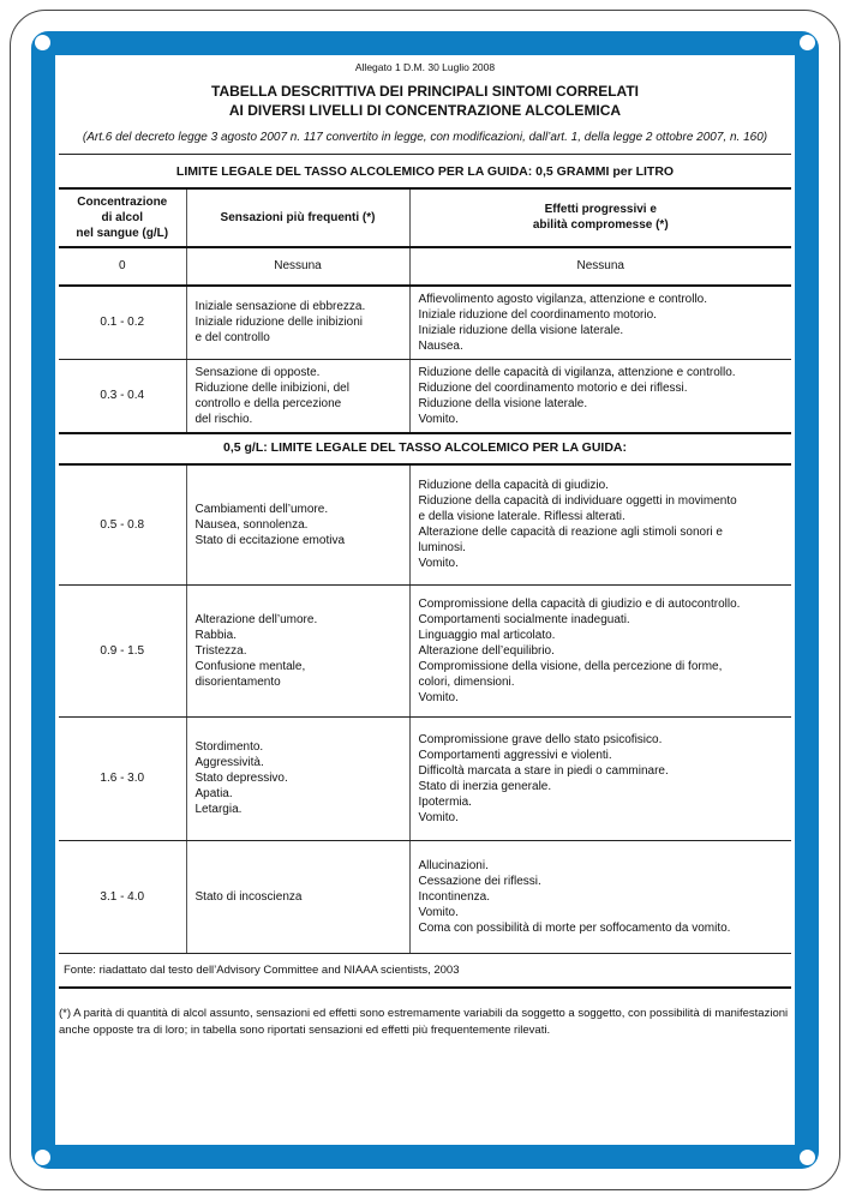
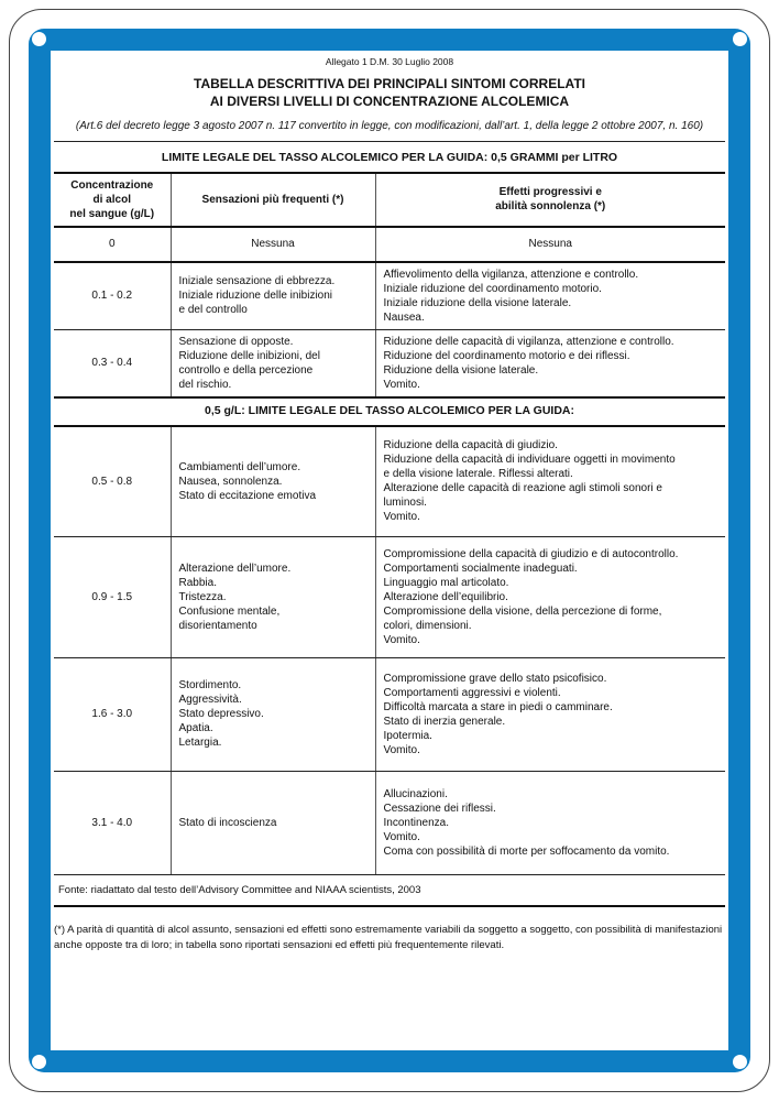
  Allegato 1 D.M. 30 Luglio 2008
  TABELLA DESCRITTIVA DEI PRINCIPALI SINTOMI CORRELATI
  AI DIVERSI LIVELLI DI CONCENTRAZIONE ALCOLEMICA
  (Art.6 del decreto legge 3 agosto 2007 n. 117 convertito in legge, con modificazioni, dall’art. 1, della legge 2 ottobre 2007, n. 160)
  LIMITE LEGALE DEL TASSO ALCOLEMICO PER LA GUIDA: 0,5 GRAMMI per LITRO
- Concentrazione di alcol nel sangue (g/L)	Sensazioni più frequenti (*)	Effetti progressivi e abilità compromesse (*)
+ Concentrazione di alcol nel sangue (g/L)	Sensazioni più frequenti (*)	Effetti progressivi e abilità sonnolenza (*)
  0	Nessuna	Nessuna
- 0.1 - 0.2	Iniziale sensazione di ebbrezza. Iniziale riduzione delle inibizioni e del controllo	Affievolimento agosto vigilanza, attenzione e controllo. Iniziale riduzione del coordinamento motorio. Iniziale riduzione della visione laterale. Nausea.
+ 0.1 - 0.2	Iniziale sensazione di ebbrezza. Iniziale riduzione delle inibizioni e del controllo	Affievolimento della vigilanza, attenzione e controllo. Iniziale riduzione del coordinamento motorio. Iniziale riduzione della visione laterale. Nausea.
  0.3 - 0.4	Sensazione di opposte. Riduzione delle inibizioni, del controllo e della percezione del rischio.	Riduzione delle capacità di vigilanza, attenzione e controllo. Riduzione del coordinamento motorio e dei riflessi. Riduzione della visione laterale. Vomito.
  0,5 g/L: LIMITE LEGALE DEL TASSO ALCOLEMICO PER LA GUIDA:
  0.5 - 0.8	Cambiamenti dell’umore. Nausea, sonnolenza. Stato di eccitazione emotiva	Riduzione della capacità di giudizio. Riduzione della capacità di individuare oggetti in movimento e della visione laterale. Riflessi alterati. Alterazione delle capacità di reazione agli stimoli sonori e luminosi. Vomito.
  0.9 - 1.5	Alterazione dell’umore. Rabbia. Tristezza. Confusione mentale, disorientamento	Compromissione della capacità di giudizio e di autocontrollo. Comportamenti socialmente inadeguati. Linguaggio mal articolato. Alterazione dell’equilibrio. Compromissione della visione, della percezione di forme, colori, dimensioni. Vomito.
  1.6 - 3.0	Stordimento. Aggressività. Stato depressivo. Apatia. Letargia.	Compromissione grave dello stato psicofisico. Comportamenti aggressivi e violenti. Difficoltà marcata a stare in piedi o camminare. Stato di inerzia generale. Ipotermia. Vomito.
  3.1 - 4.0	Stato di incoscienza	Allucinazioni. Cessazione dei riflessi. Incontinenza. Vomito. Coma con possibilità di morte per soffocamento da vomito.
  Fonte: riadattato dal testo dell’Advisory Committee and NIAAA scientists, 2003
  (*) A parità di quantità di alcol assunto, sensazioni ed effetti sono estremamente variabili da soggetto a soggetto, con possibilità di manifestazioni anche opposte tra di loro; in tabella sono riportati sensazioni ed effetti più frequentemente rilevati.
